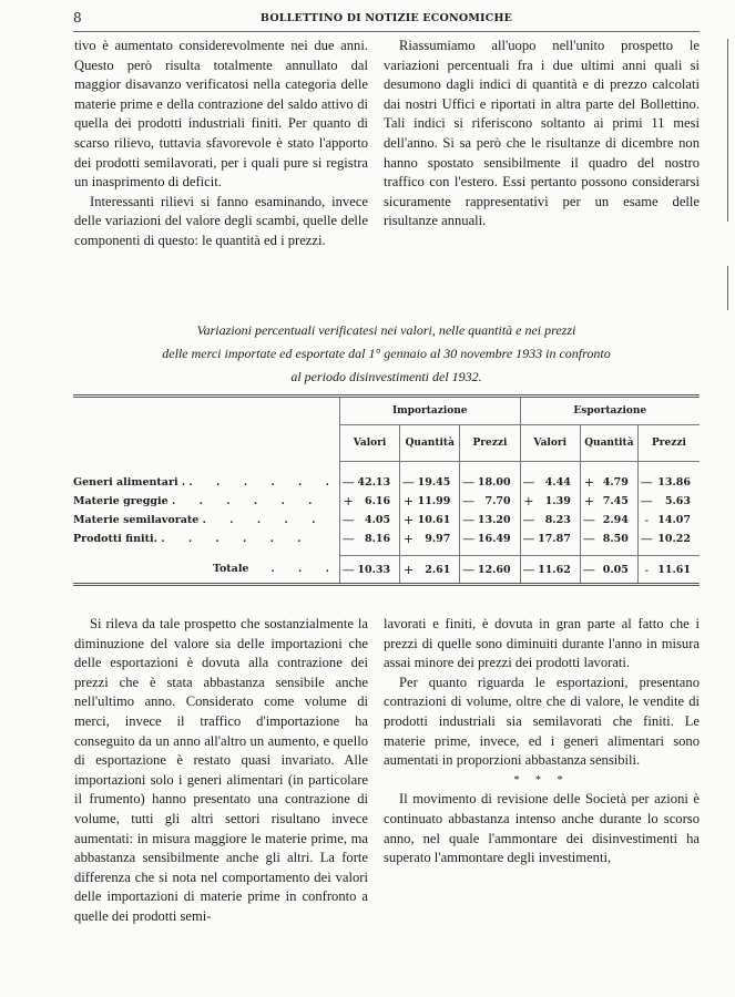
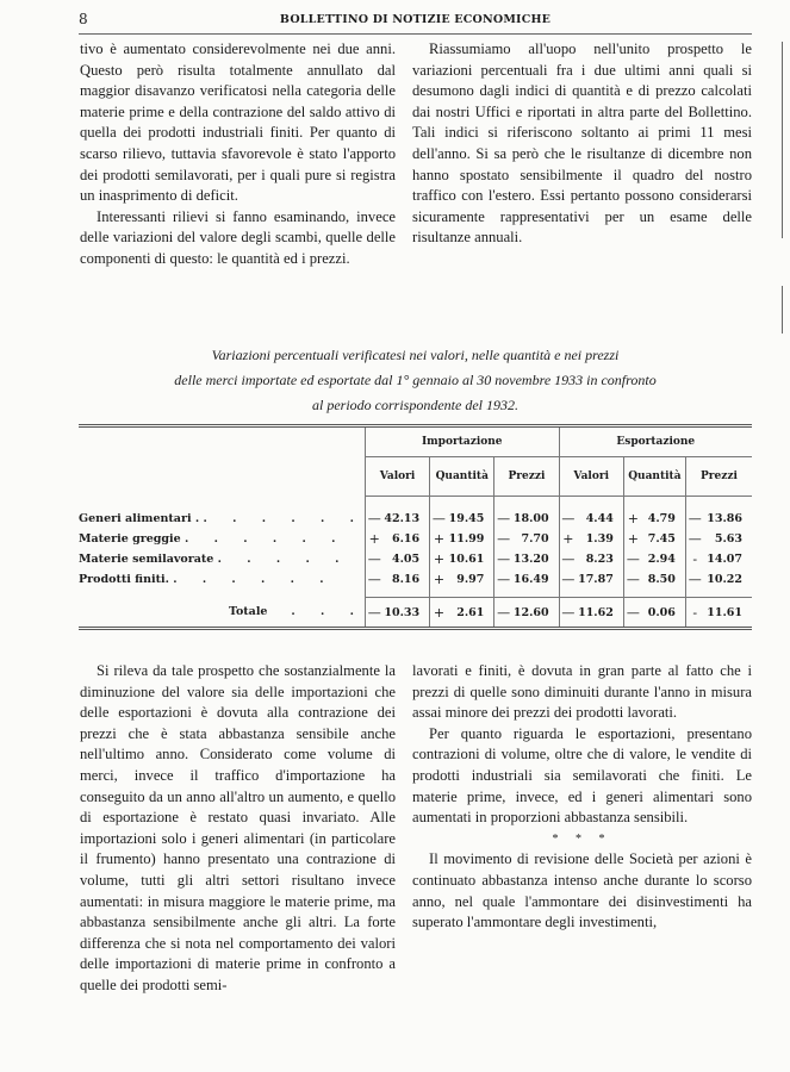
  8
  BOLLETTINO DI NOTIZIE ECONOMICHE
  tivo è aumentato considerevolmente nei due anni. Questo però risulta totalmente annullato dal maggior disavanzo verificatosi nella categoria delle materie prime e della contrazione del saldo attivo di quella dei prodotti industriali finiti. Per quanto di scarso rilievo, tuttavia sfavorevole è stato l'apporto dei prodotti semilavorati, per i quali pure si registra un inasprimento di deficit.
  Interessanti rilievi si fanno esaminando, invece delle variazioni del valore degli scambi, quelle delle componenti di questo: le quantità ed i prezzi.
  Riassumiamo all'uopo nell'unito prospetto le variazioni percentuali fra i due ultimi anni quali si desumono dagli indici di quantità e di prezzo calcolati dai nostri Uffici e riportati in altra parte del Bollettino. Tali indici si riferiscono soltanto ai primi 11 mesi dell'anno. Si sa però che le risultanze di dicembre non hanno spostato sensibilmente il quadro del nostro traffico con l'estero. Essi pertanto possono considerarsi sicuramente rappresentativi per un esame delle risultanze annuali.
  Variazioni percentuali verificatesi nei valori, nelle quantità e nei prezzi
  delle merci importate ed esportate dal 1° gennaio al 30 novembre 1933 in confronto
- al periodo disinvestimenti del 1932.
+ al periodo corrispondente del 1932.
  	Importazione	Esportazione
  	Valori	Quantità	Prezzi	Valori	Quantità	Prezzi
  Generi alimentari . . . . . . .	—	42.13	—	19.45	—	18.00	—	4.44	+	4.79	—	13.86
  Materie greggie . . . . . .	+	6.16	+	11.99	—	7.70	+	1.39	+	7.45	—	5.63
  Materie semilavorate . . . . .	—	4.05	+	10.61	—	13.20	—	8.23	—	2.94	-	14.07
  Prodotti finiti. . . . . . .	—	8.16	+	9.97	—	16.49	—	17.87	—	8.50	—	10.22
- Totale . . .	—	10.33	+	2.61	—	12.60	—	11.62	—	0.05	-	11.61
+ Totale . . .	—	10.33	+	2.61	—	12.60	—	11.62	—	0.06	-	11.61
  Si rileva da tale prospetto che sostanzialmente la diminuzione del valore sia delle importazioni che delle esportazioni è dovuta alla contrazione dei prezzi che è stata abbastanza sensibile anche nell'ultimo anno. Considerato come volume di merci, invece il traffico d'importazione ha conseguito da un anno all'altro un aumento, e quello di esportazione è restato quasi invariato. Alle importazioni solo i generi alimentari (in particolare il frumento) hanno presentato una contrazione di volume, tutti gli altri settori risultano invece aumentati: in misura maggiore le materie prime, ma abbastanza sensibilmente anche gli altri. La forte differenza che si nota nel comportamento dei valori delle importazioni di materie prime in confronto a quelle dei prodotti semi-
  lavorati e finiti, è dovuta in gran parte al fatto che i prezzi di quelle sono diminuiti durante l'anno in misura assai minore dei prezzi dei prodotti lavorati.
  Per quanto riguarda le esportazioni, presentano contrazioni di volume, oltre che di valore, le vendite di prodotti industriali sia semilavorati che finiti. Le materie prime, invece, ed i generi alimentari sono aumentati in proporzioni abbastanza sensibili.
  * * *
  Il movimento di revisione delle Società per azioni è continuato abbastanza intenso anche durante lo scorso anno, nel quale l'ammontare dei disinvestimenti ha superato l'ammontare degli investimenti,
